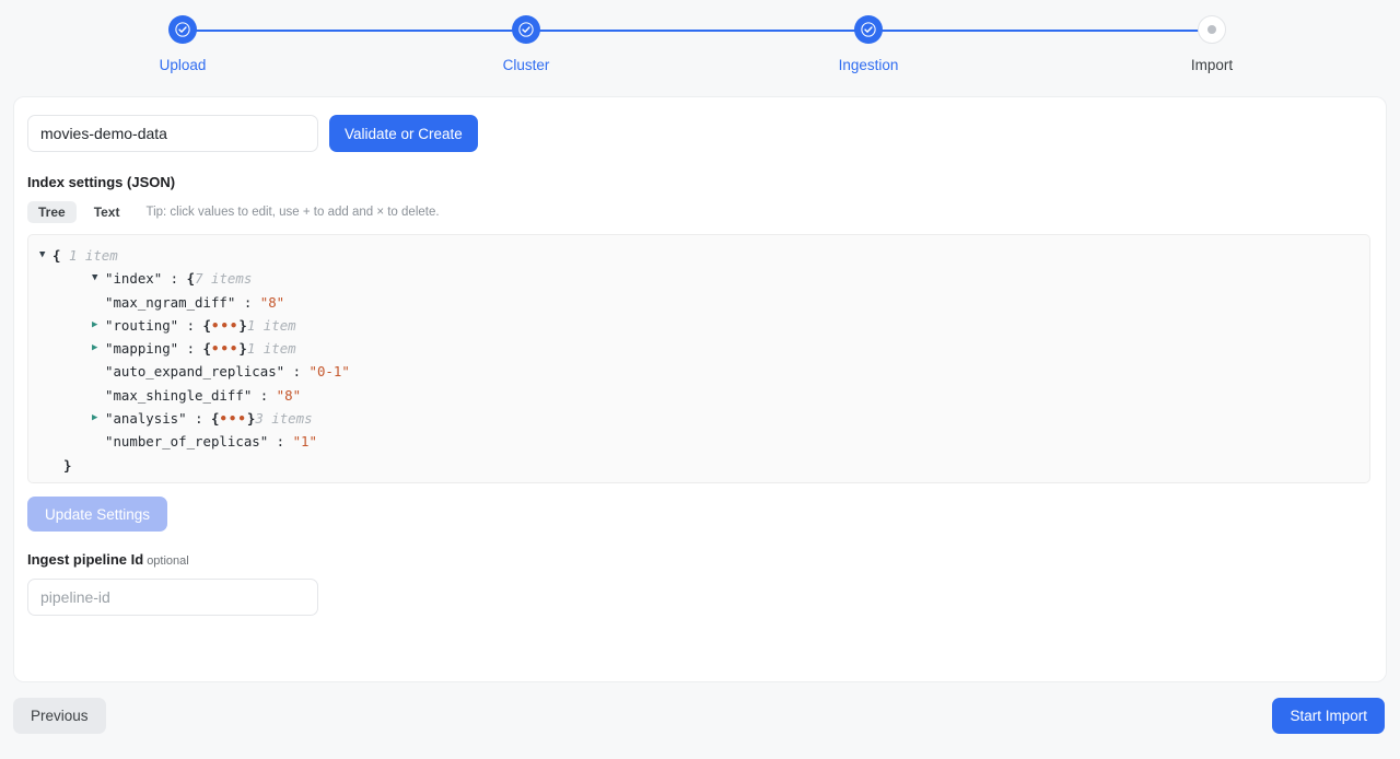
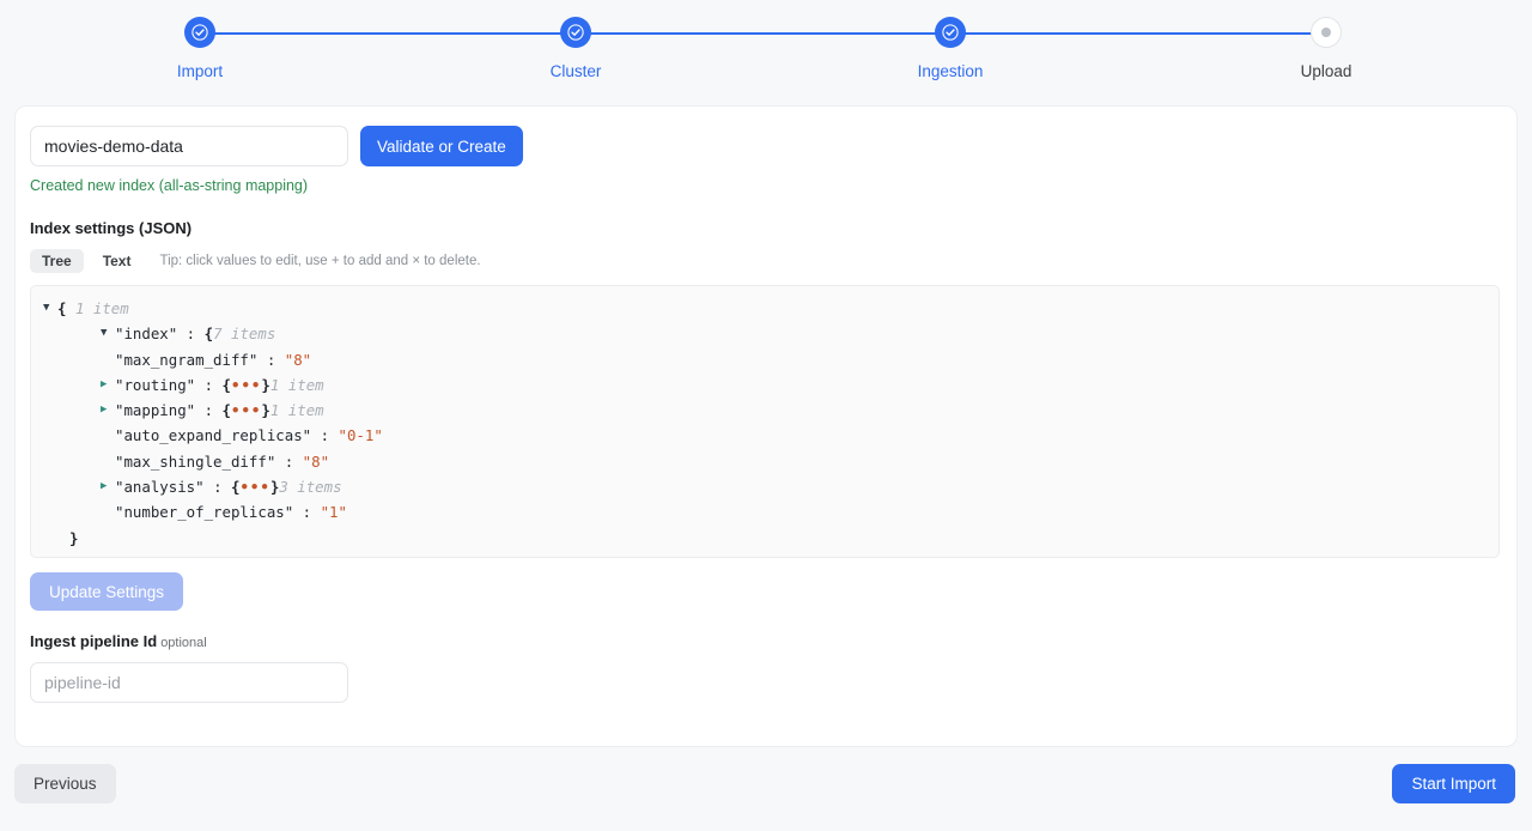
- Upload
+ Import
  Cluster
  Ingestion
- Import
+ Upload
  movies-demo-data
  Validate or Create
+ Created new index (all-as-string mapping)
  Index settings (JSON)
  Tree
  Text
  Tip: click values to edit, use + to add and × to delete.
  ▼
  {
  1 item
  ▼
  "index"
  :
  {
  7 items
  "max_ngram_diff"
  :
  "8"
  ▶
  "routing"
  :
  {•••}
  1 item
  ▶
  "mapping"
  :
  {•••}
  1 item
  "auto_expand_replicas"
  :
  "0-1"
  "max_shingle_diff"
  :
  "8"
  ▶
  "analysis"
  :
  {•••}
  3 items
  "number_of_replicas"
  :
  "1"
  }
  Update Settings
  Ingest pipeline Id optional
  pipeline-id
  Previous
  Start Import
